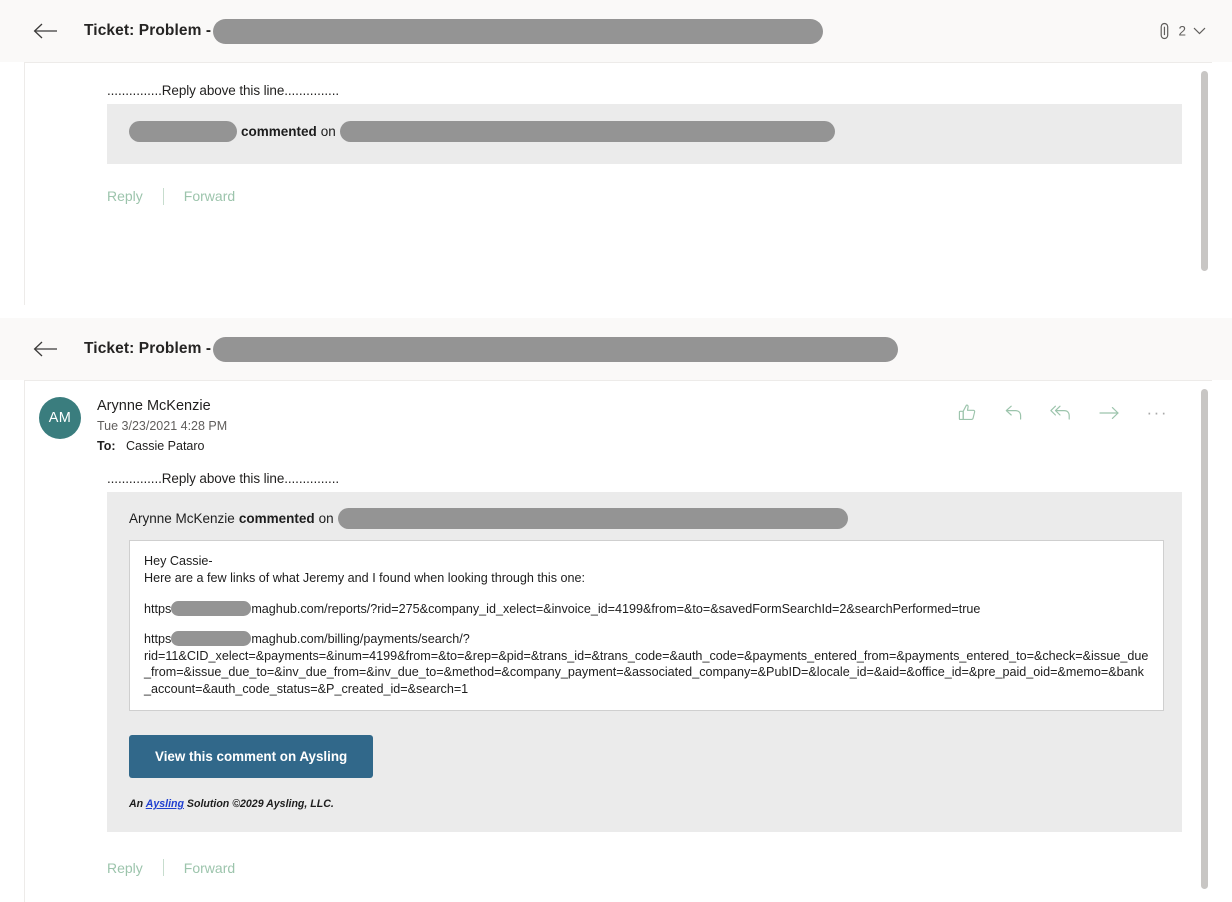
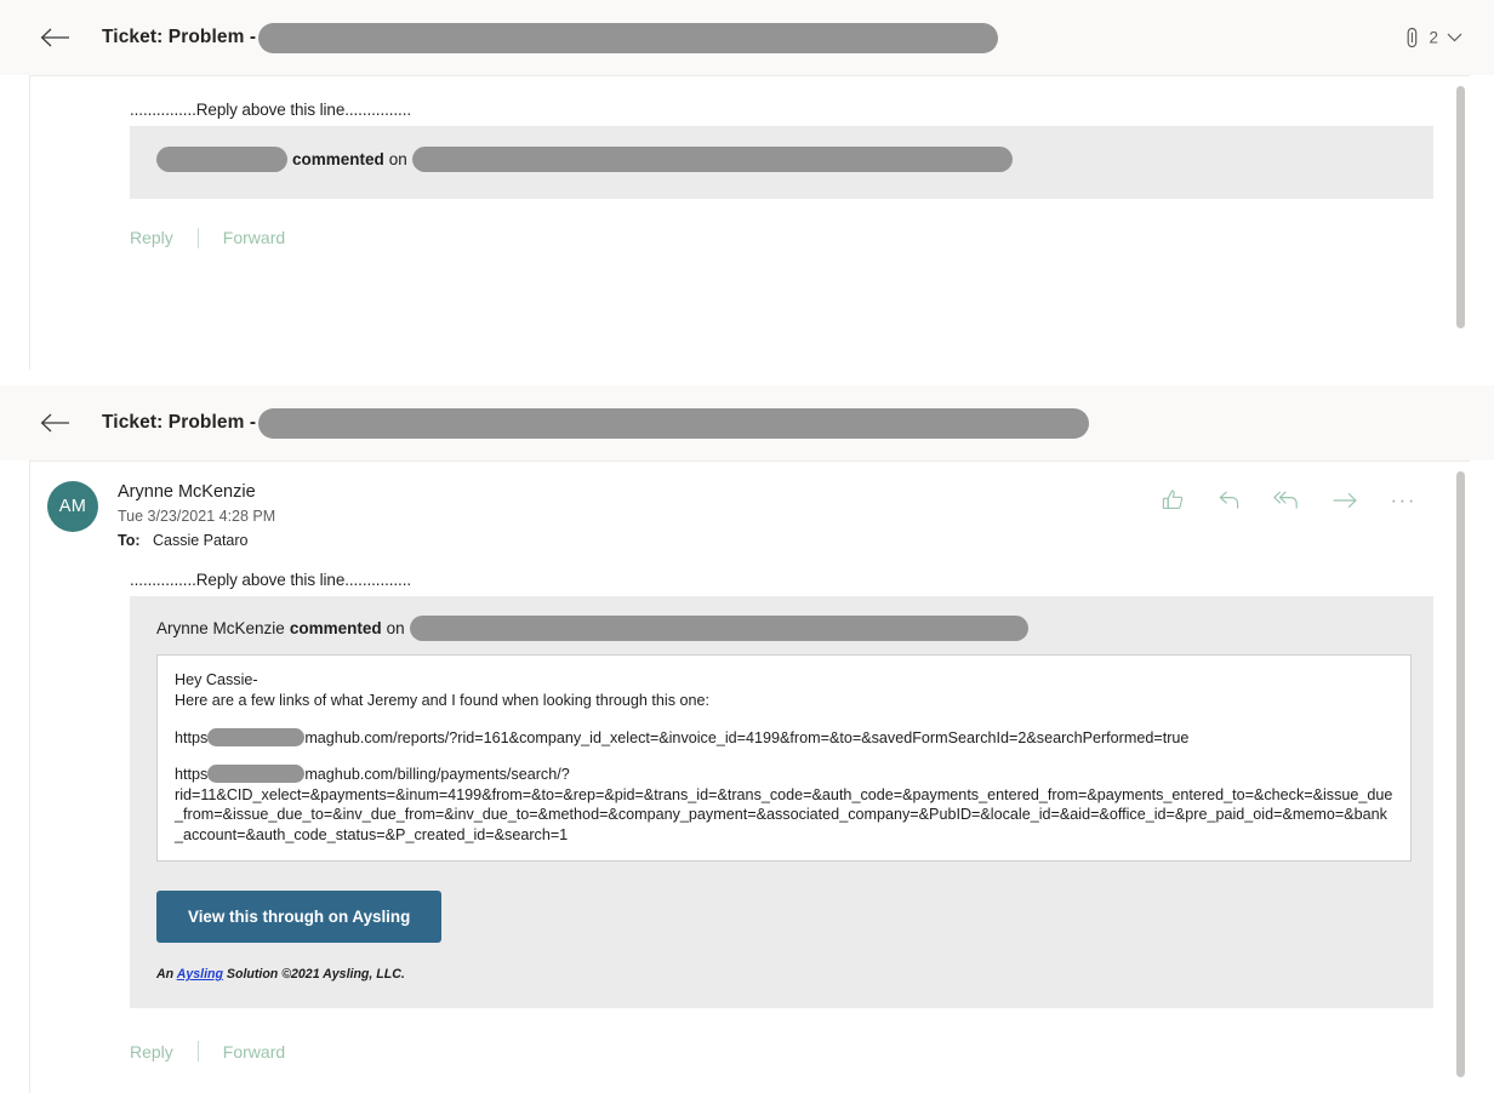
  Ticket: Problem -
  2
  ...............Reply above this line...............
  commented
  on
  Reply
  Forward
  Ticket: Problem -
  AM
  Arynne McKenzie
  Tue 3/23/2021 4:28 PM
  To: Cassie Pataro
  ···
  ...............Reply above this line...............
  Arynne McKenzie
  commented
  on
  Hey Cassie-
  Here are a few links of what Jeremy and I found when looking through this one:
- https maghub.com/reports/?rid=275&company_id_xelect=&invoice_id=4199&from=&to=&savedFormSearchId=2&searchPerformed=true
+ https maghub.com/reports/?rid=161&company_id_xelect=&invoice_id=4199&from=&to=&savedFormSearchId=2&searchPerformed=true
  https maghub.com/billing/payments/search/?
  rid=11&CID_xelect=&payments=&inum=4199&from=&to=&rep=&pid=&trans_id=&trans_code=&auth_code=&payments_entered_from=&payments_entered_to=&check=&issue_due_from=&issue_due_to=&inv_due_from=&inv_due_to=&method=&company_payment=&associated_company=&PubID=&locale_id=&aid=&office_id=&pre_paid_oid=&memo=&bank_account=&auth_code_status=&P_created_id=&search=1
- View this comment on Aysling
+ View this through on Aysling
- An Aysling Solution ©2029 Aysling, LLC.
+ An Aysling Solution ©2021 Aysling, LLC.
  Reply
  Forward
